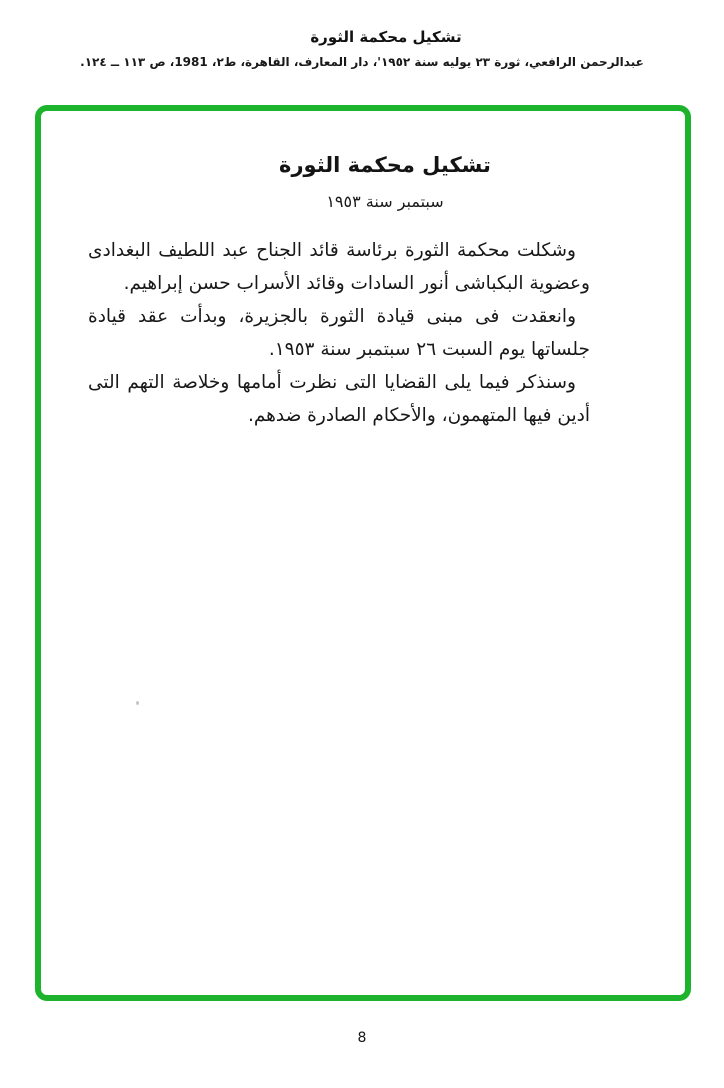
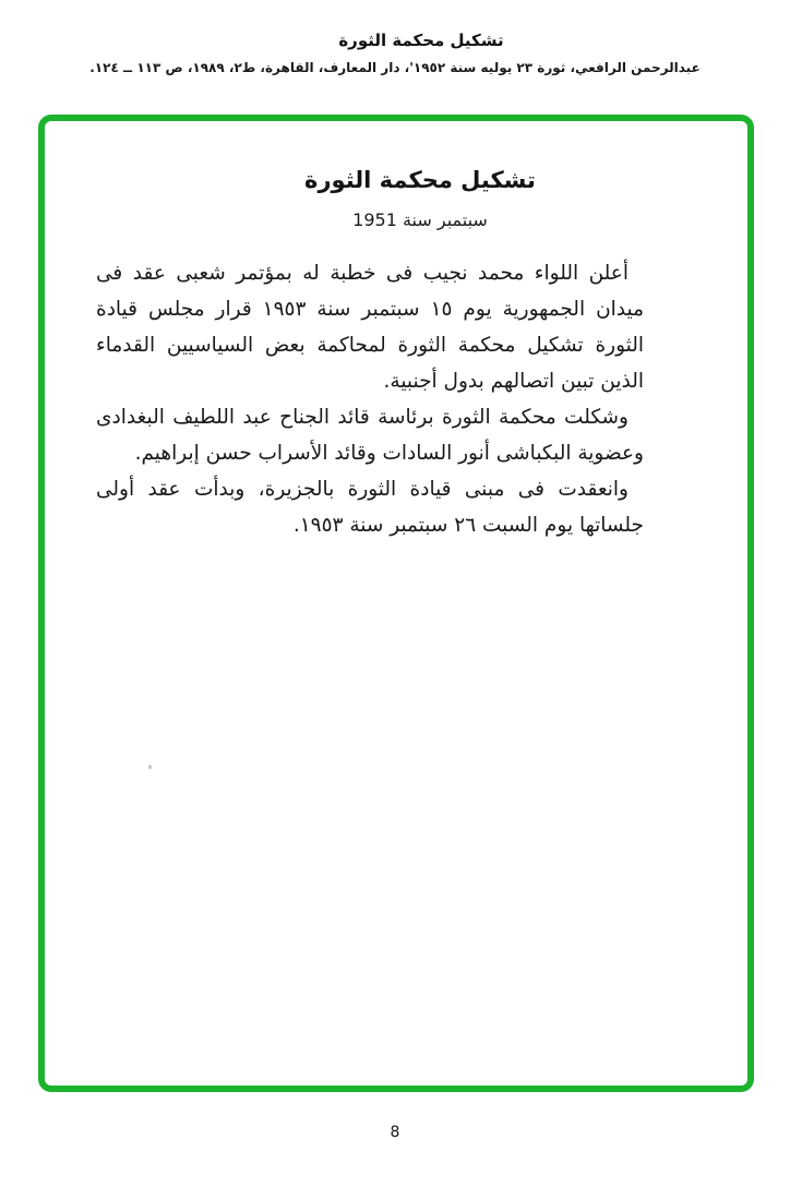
  تشكيل محكمة الثورة
- عبدالرحمن الرافعي، ثورة ٢٣ يوليه سنة ١٩٥٢'، دار المعارف، القاهرة، ط٢، 1981، ص ١١٣ ــ ١٢٤.
+ عبدالرحمن الرافعي، ثورة ٢٣ يوليه سنة ١٩٥٢'، دار المعارف، القاهرة، ط٢، ١٩٨٩، ص ١١٣ ــ ١٢٤.
  تشكيل محكمة الثورة
- سبتمبر سنة ١٩٥٣
+ سبتمبر سنة 1951
+ أعلن اللواء محمد نجيب فى خطبة له بمؤتمر شعبى عقد فى ميدان الجمهورية يوم ١٥ سبتمبر سنة ١٩٥٣ قرار مجلس قيادة الثورة تشكيل محكمة الثورة لمحاكمة بعض السياسيين القدماء الذين تبين اتصالهم بدول أجنبية.
  وشكلت محكمة الثورة برئاسة قائد الجناح عبد اللطيف البغدادى وعضوية البكباشى أنور السادات وقائد الأسراب حسن إبراهيم.
- وانعقدت فى مبنى قيادة الثورة بالجزيرة، وبدأت عقد قيادة جلساتها يوم السبت ٢٦ سبتمبر سنة ١٩٥٣.
+ وانعقدت فى مبنى قيادة الثورة بالجزيرة، وبدأت عقد أولى جلساتها يوم السبت ٢٦ سبتمبر سنة ١٩٥٣.
- وسنذكر فيما يلى القضايا التى نظرت أمامها وخلاصة التهم التى أدين فيها المتهمون، والأحكام الصادرة ضدهم.
  8
